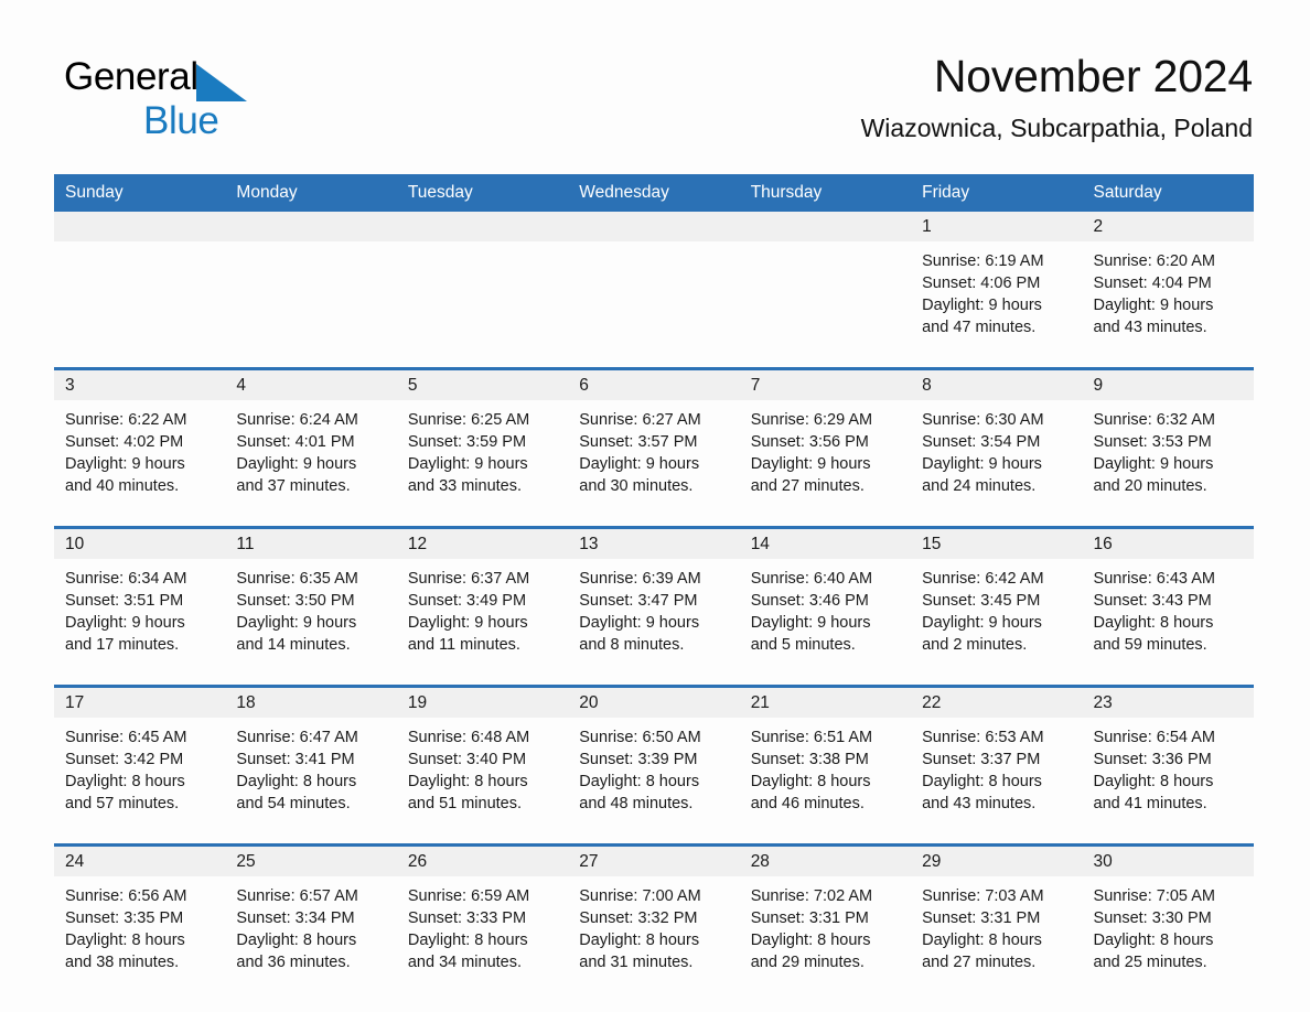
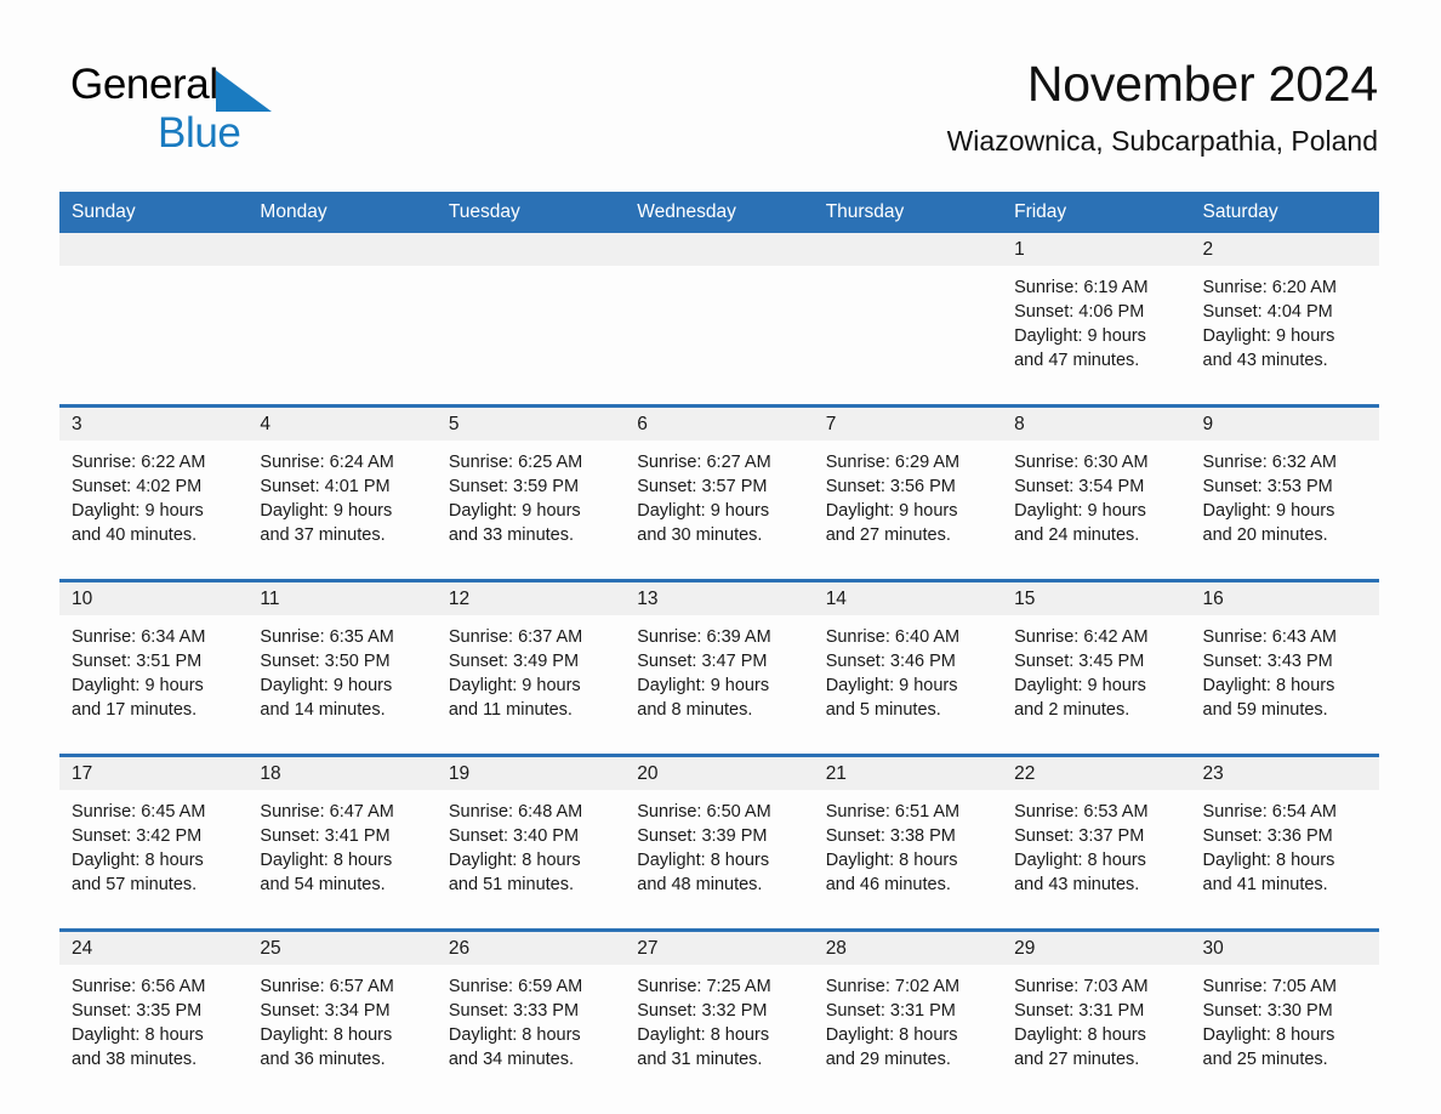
  General
  Blue
  November 2024
  Wiazownica, Subcarpathia, Poland
  Sunday
  Monday
  Tuesday
  Wednesday
  Thursday
  Friday
  Saturday
  1
  2
  Sunrise: 6:19 AM
  Sunset: 4:06 PM
  Daylight: 9 hours
  and 47 minutes.
  Sunrise: 6:20 AM
  Sunset: 4:04 PM
  Daylight: 9 hours
  and 43 minutes.
  3
  4
  5
  6
  7
  8
  9
  Sunrise: 6:22 AM
  Sunset: 4:02 PM
  Daylight: 9 hours
  and 40 minutes.
  Sunrise: 6:24 AM
  Sunset: 4:01 PM
  Daylight: 9 hours
  and 37 minutes.
  Sunrise: 6:25 AM
  Sunset: 3:59 PM
  Daylight: 9 hours
  and 33 minutes.
  Sunrise: 6:27 AM
  Sunset: 3:57 PM
  Daylight: 9 hours
  and 30 minutes.
  Sunrise: 6:29 AM
  Sunset: 3:56 PM
  Daylight: 9 hours
  and 27 minutes.
  Sunrise: 6:30 AM
  Sunset: 3:54 PM
  Daylight: 9 hours
  and 24 minutes.
  Sunrise: 6:32 AM
  Sunset: 3:53 PM
  Daylight: 9 hours
  and 20 minutes.
  10
  11
  12
  13
  14
  15
  16
  Sunrise: 6:34 AM
  Sunset: 3:51 PM
  Daylight: 9 hours
  and 17 minutes.
  Sunrise: 6:35 AM
  Sunset: 3:50 PM
  Daylight: 9 hours
  and 14 minutes.
  Sunrise: 6:37 AM
  Sunset: 3:49 PM
  Daylight: 9 hours
  and 11 minutes.
  Sunrise: 6:39 AM
  Sunset: 3:47 PM
  Daylight: 9 hours
  and 8 minutes.
  Sunrise: 6:40 AM
  Sunset: 3:46 PM
  Daylight: 9 hours
  and 5 minutes.
  Sunrise: 6:42 AM
  Sunset: 3:45 PM
  Daylight: 9 hours
  and 2 minutes.
  Sunrise: 6:43 AM
  Sunset: 3:43 PM
  Daylight: 8 hours
  and 59 minutes.
  17
  18
  19
  20
  21
  22
  23
  Sunrise: 6:45 AM
  Sunset: 3:42 PM
  Daylight: 8 hours
  and 57 minutes.
  Sunrise: 6:47 AM
  Sunset: 3:41 PM
  Daylight: 8 hours
  and 54 minutes.
  Sunrise: 6:48 AM
  Sunset: 3:40 PM
  Daylight: 8 hours
  and 51 minutes.
  Sunrise: 6:50 AM
  Sunset: 3:39 PM
  Daylight: 8 hours
  and 48 minutes.
  Sunrise: 6:51 AM
  Sunset: 3:38 PM
  Daylight: 8 hours
  and 46 minutes.
  Sunrise: 6:53 AM
  Sunset: 3:37 PM
  Daylight: 8 hours
  and 43 minutes.
  Sunrise: 6:54 AM
  Sunset: 3:36 PM
  Daylight: 8 hours
  and 41 minutes.
  24
  25
  26
  27
  28
  29
  30
  Sunrise: 6:56 AM
  Sunset: 3:35 PM
  Daylight: 8 hours
  and 38 minutes.
  Sunrise: 6:57 AM
  Sunset: 3:34 PM
  Daylight: 8 hours
  and 36 minutes.
  Sunrise: 6:59 AM
  Sunset: 3:33 PM
  Daylight: 8 hours
  and 34 minutes.
- Sunrise: 7:00 AM
+ Sunrise: 7:25 AM
  Sunset: 3:32 PM
  Daylight: 8 hours
  and 31 minutes.
  Sunrise: 7:02 AM
  Sunset: 3:31 PM
  Daylight: 8 hours
  and 29 minutes.
  Sunrise: 7:03 AM
  Sunset: 3:31 PM
  Daylight: 8 hours
  and 27 minutes.
  Sunrise: 7:05 AM
  Sunset: 3:30 PM
  Daylight: 8 hours
  and 25 minutes.
